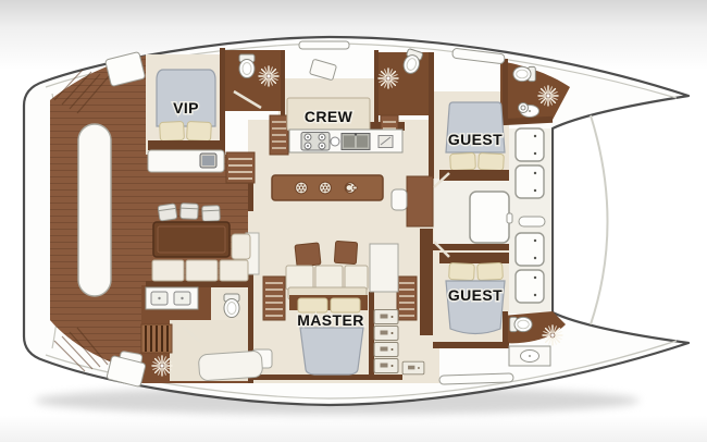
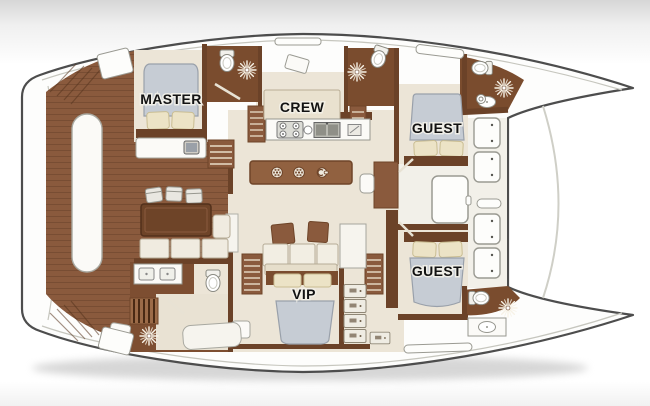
- VIP
+ MASTER
  CREW
  GUEST
- MASTER
+ VIP
  GUEST
